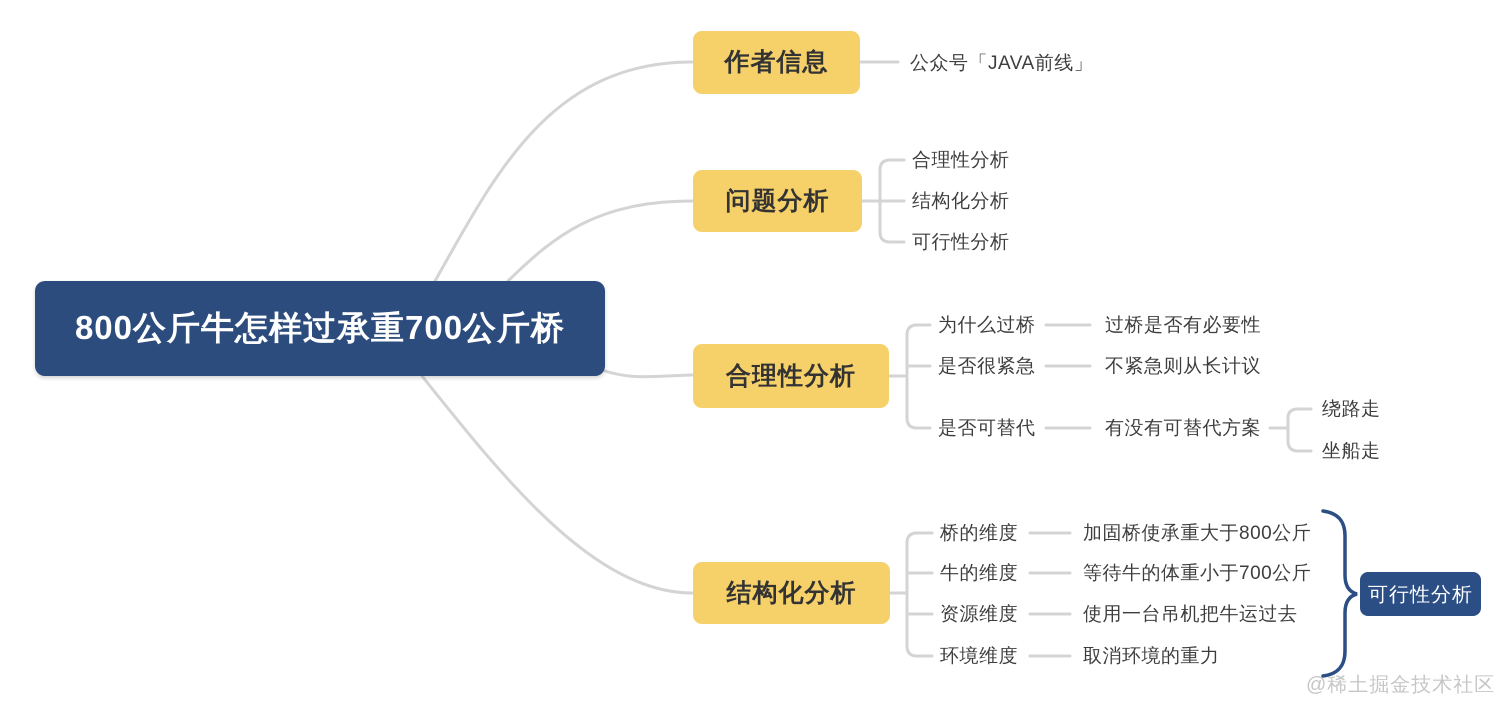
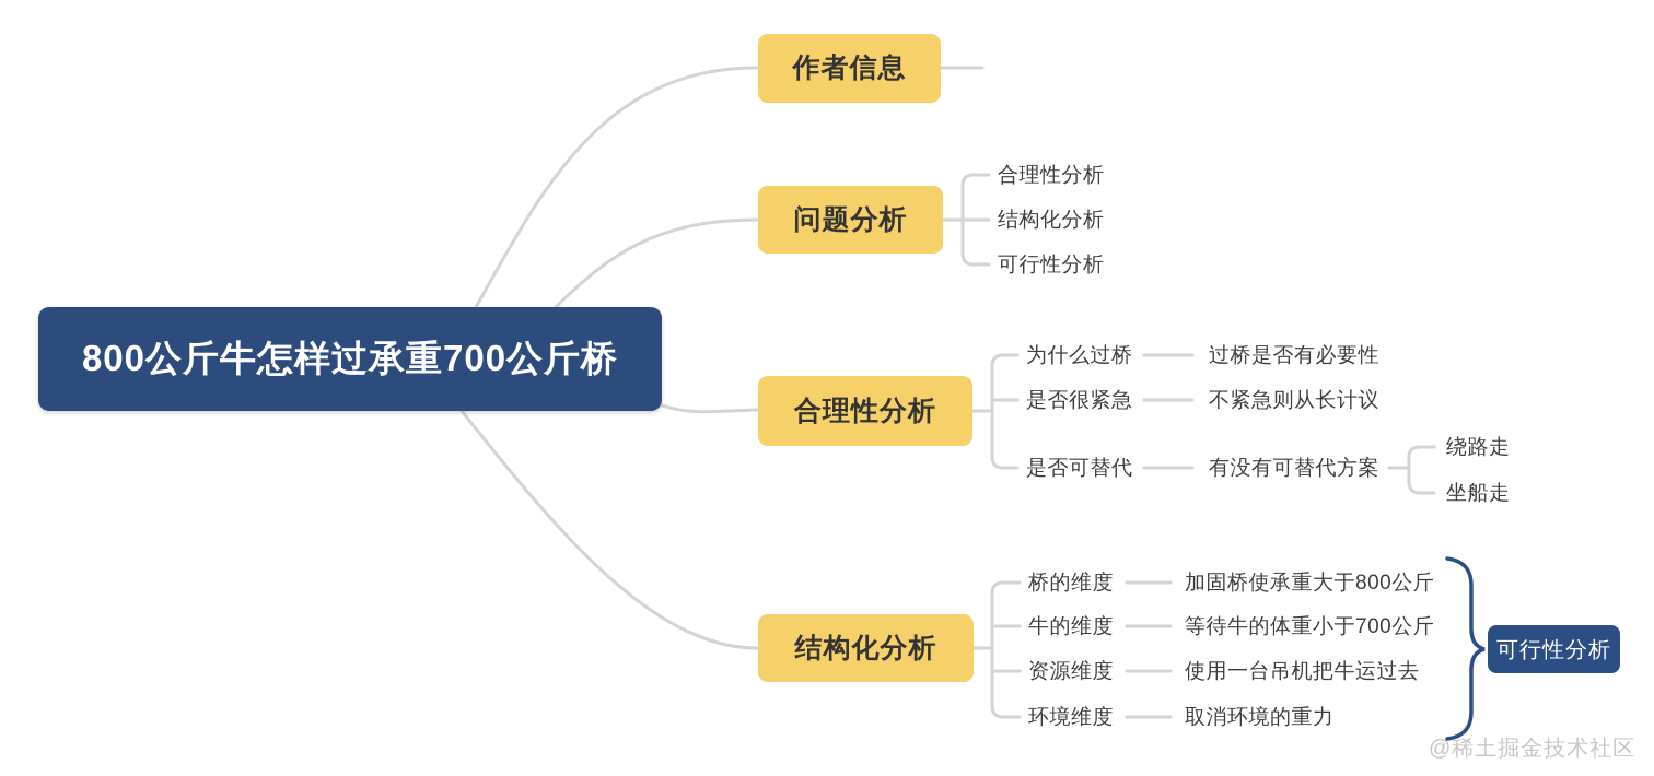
  800公斤牛怎样过承重700公斤桥
  作者信息
- 公众号「JAVA前线」
  问题分析
  合理性分析
  结构化分析
  可行性分析
  合理性分析
  为什么过桥
  是否很紧急
  是否可替代
  过桥是否有必要性
  不紧急则从长计议
  有没有可替代方案
  绕路走
  坐船走
  结构化分析
  桥的维度
  牛的维度
  资源维度
  环境维度
  加固桥使承重大于800公斤
  等待牛的体重小于700公斤
  使用一台吊机把牛运过去
  取消环境的重力
  可行性分析
  @稀土掘金技术社区
